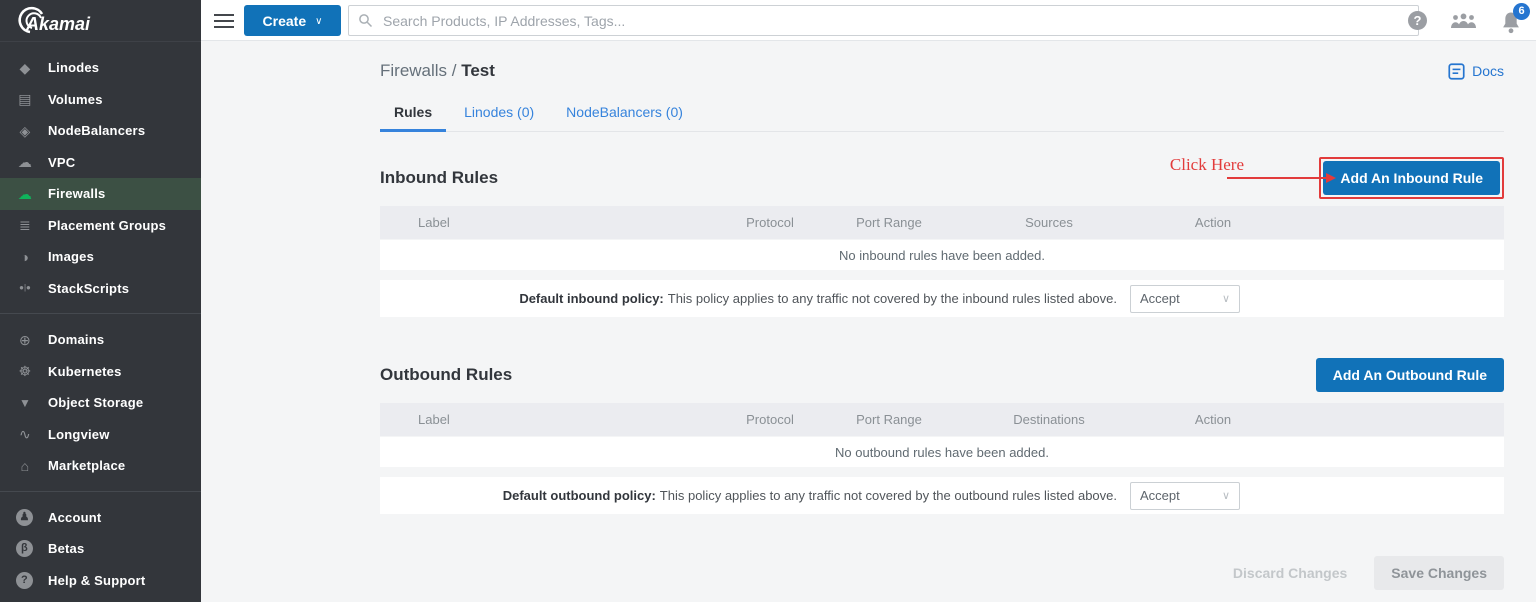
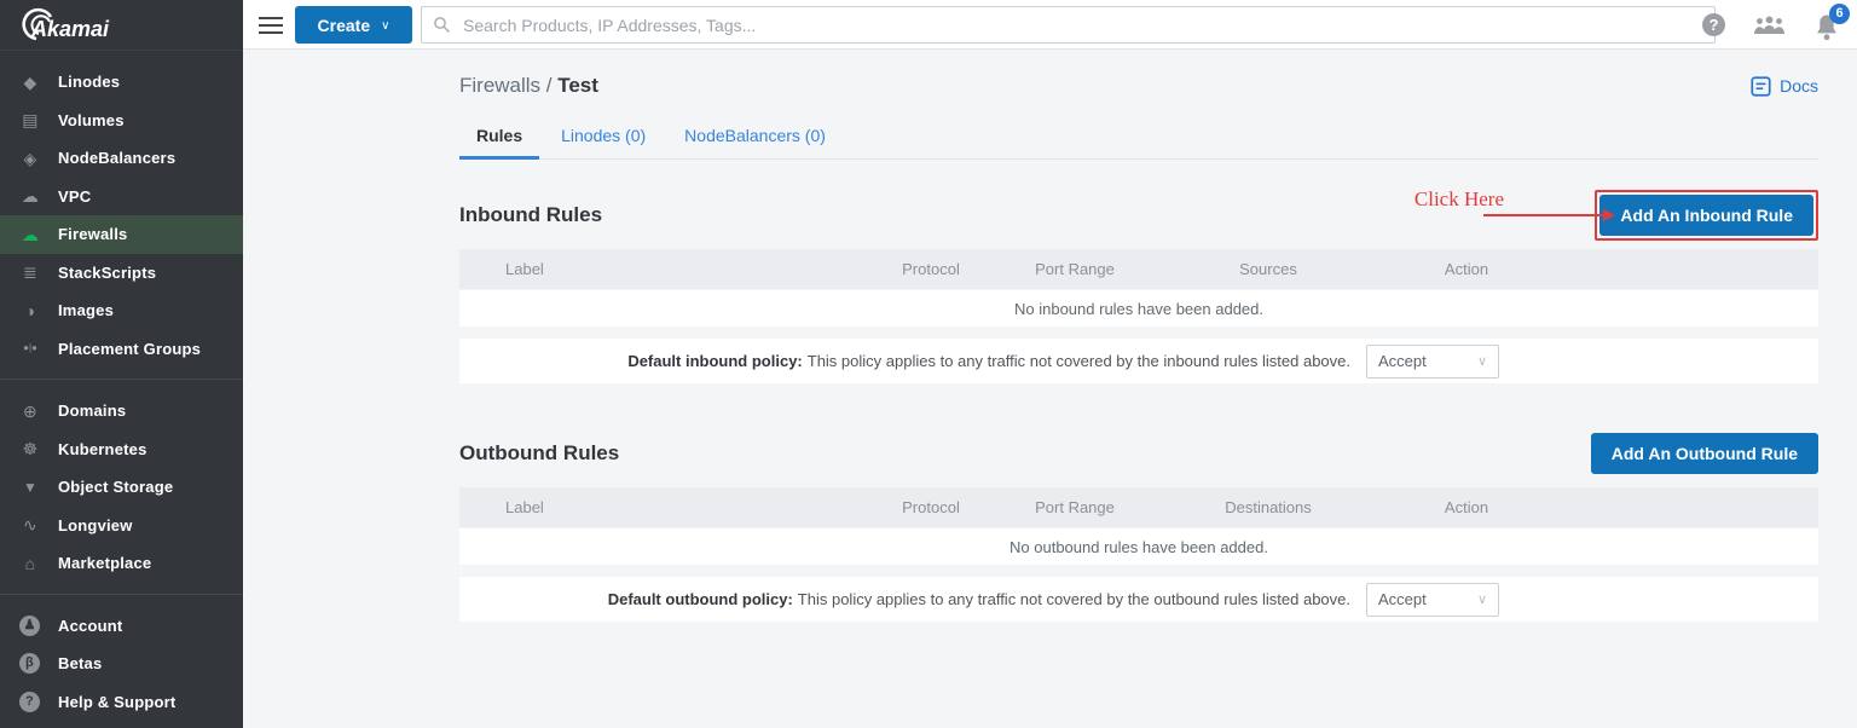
  Akamai
  ◆
  Linodes
  ▤
  Volumes
  ◈
  NodeBalancers
  ☁
  VPC
  ☁
  Firewalls
  ≣
- Placement Groups
+ StackScripts
  ◑
  Images
  ●|●
- StackScripts
+ Placement Groups
  ⊕
  Domains
  ☸
  Kubernetes
  ▼
  Object Storage
  ∿
  Longview
  ⌂
  Marketplace
  ♟
  Account
  β
  Betas
  ?
  Help & Support
  Create
  ∨
  Search Products, IP Addresses, Tags...
  ?
  6
  Firewalls / Test
  Docs
  Rules
  Linodes (0)
  NodeBalancers (0)
  Inbound Rules
  Click Here
  Add An Inbound Rule
  Label
  Protocol
  Port Range
  Sources
  Action
  No inbound rules have been added.
  Default inbound policy:
  This policy applies to any traffic not covered by the inbound rules listed above.
  Accept
  ∨
  Outbound Rules
  Add An Outbound Rule
  Label
  Protocol
  Port Range
  Destinations
  Action
  No outbound rules have been added.
  Default outbound policy:
  This policy applies to any traffic not covered by the outbound rules listed above.
  Accept
  ∨
- Discard Changes
- Save Changes
